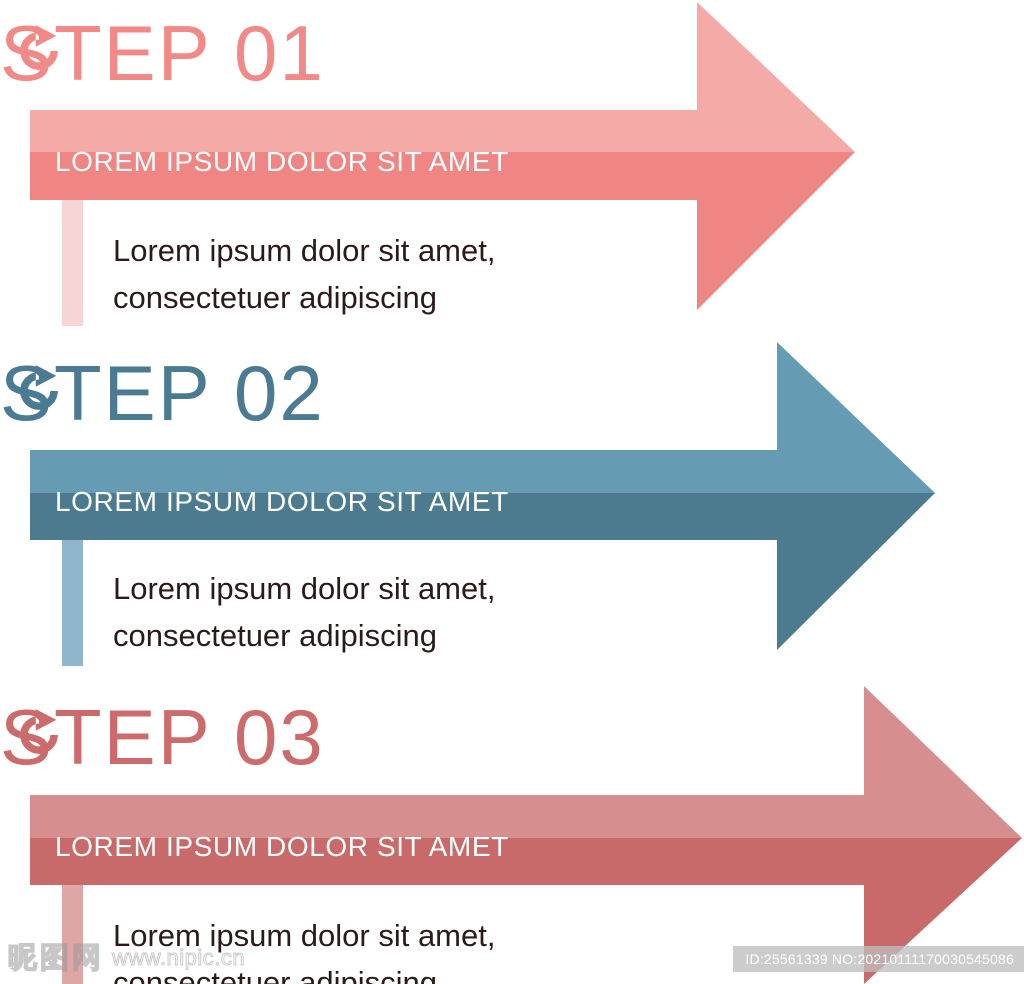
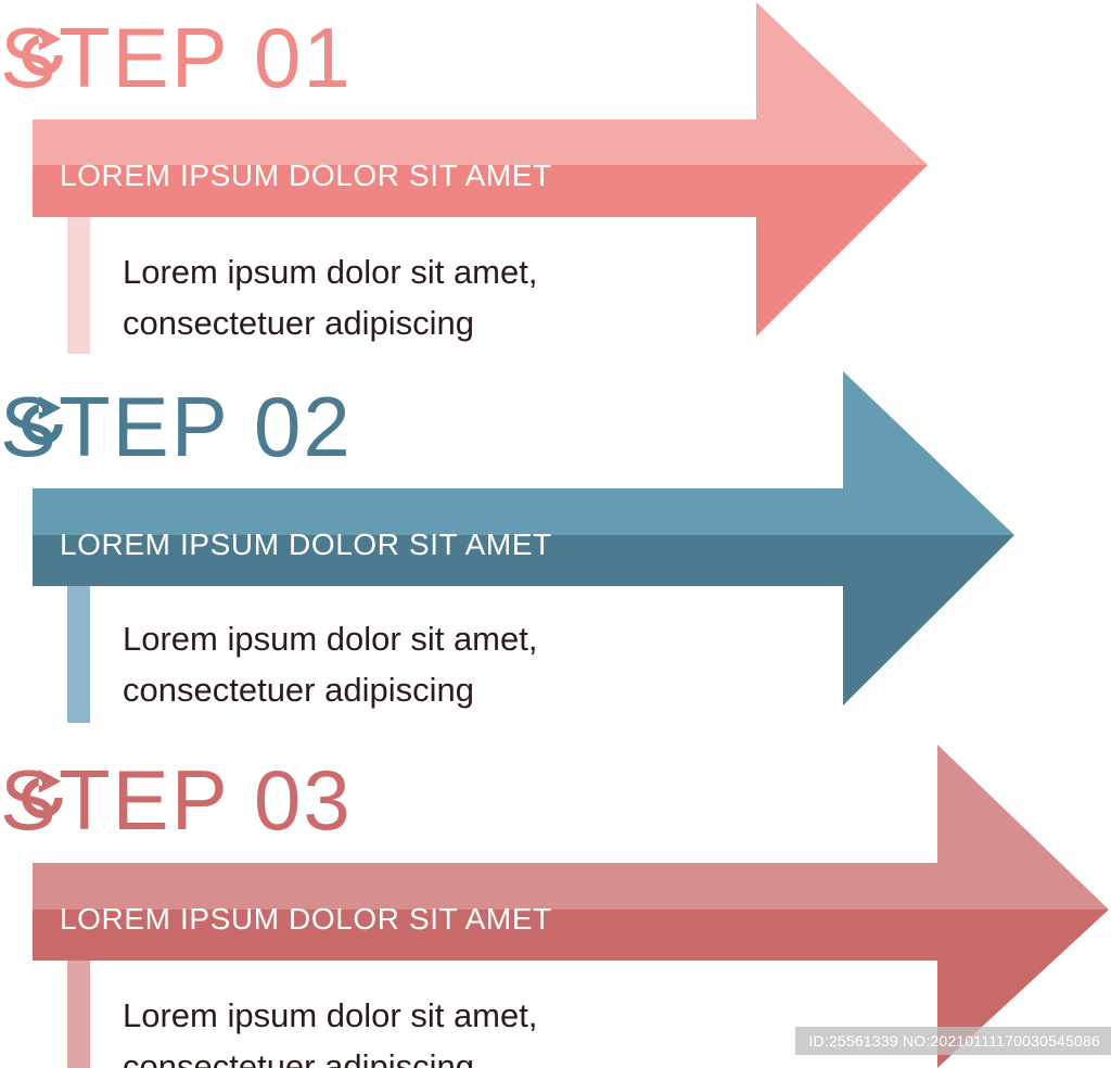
  TEP 01
  LOREM IPSUM DOLOR SIT AMET
  Lorem ipsum dolor sit amet,
  consectetuer adipiscing
  TEP 02
  LOREM IPSUM DOLOR SIT AMET
  Lorem ipsum dolor sit amet,
  consectetuer adipiscing
  TEP 03
  LOREM IPSUM DOLOR SIT AMET
  Lorem ipsum dolor sit amet,
  consectetuer adipiscing
- 昵图网
- www.nipic.cn
  ID:25561339 NO:20210111170030545086
